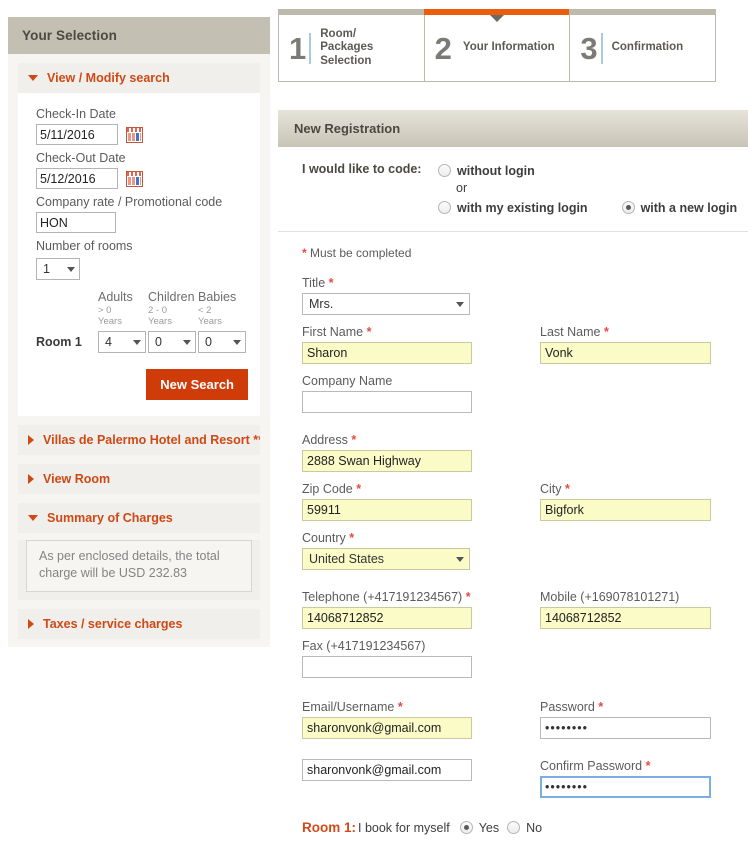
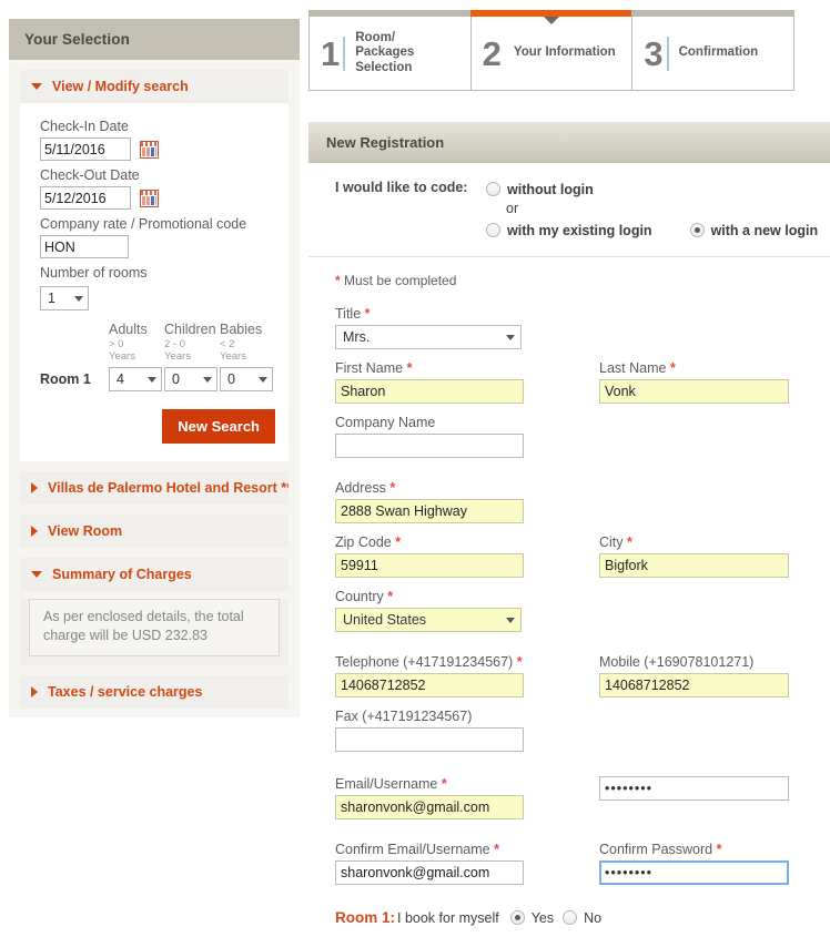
  Your Selection
  View / Modify search
  Check-In Date
  5/11/2016
  Check-Out Date
  5/12/2016
  Company rate / Promotional code
  HON
  Number of rooms
  1
  	Adults	Children	Babies
  	> 0 Years	2 - 0 Years	< 2 Years
  Room 1	4	0	0
  New Search
  Villas de Palermo Hotel and Resort *
  View Room
  Summary of Charges
  As per enclosed details, the total charge will be USD 232.83
  Taxes / service charges
  1
  Room/
  Packages Selection
  2
  Your Information
  3
  Confirmation
  New Registration
  I would like to code:
  without login
  or
  with my existing login
  with a new login
  * Must be completed
  Title *
  Mrs.
  First Name *
  Sharon
  Company Name
  Last Name *
  Vonk
  Address *
  2888 Swan Highway
  Zip Code *
  59911
  Country *
  United States
  City *
  Bigfork
  Telephone (+417191234567) *
  14068712852
  Fax (+417191234567)
  Mobile (+169078101271)
  14068712852
  Email/Username *
  sharonvonk@gmail.com
- Password *
  ••••••••
+ Confirm Email/Username *
  sharonvonk@gmail.com
  Confirm Password *
  ••••••••
  Room 1:
  I book for myself
  Yes
  No
